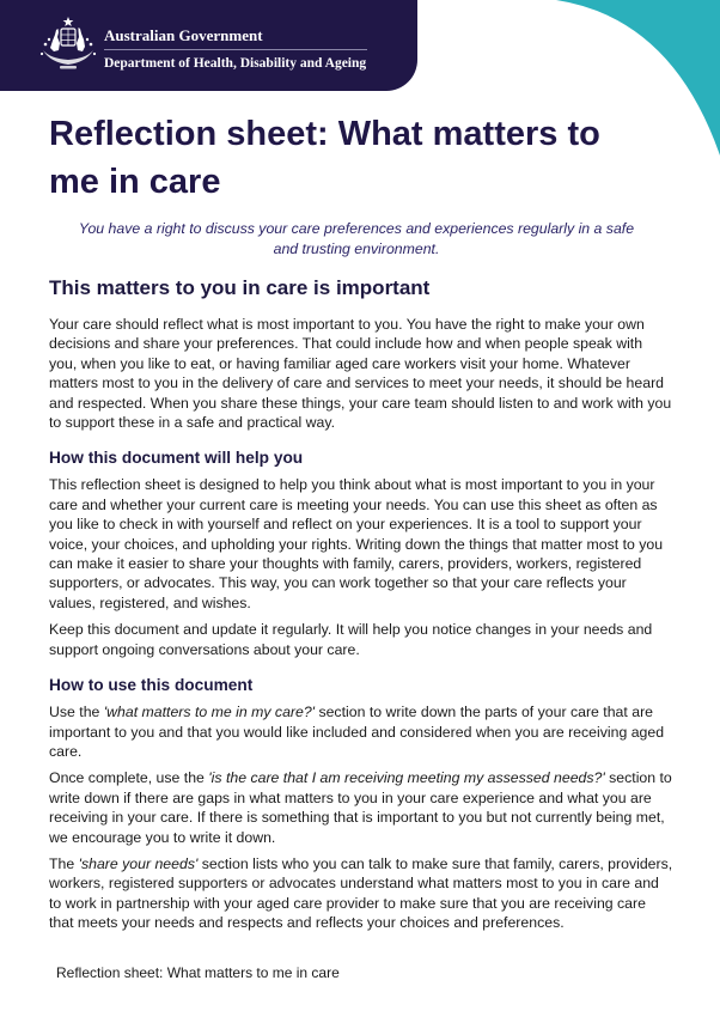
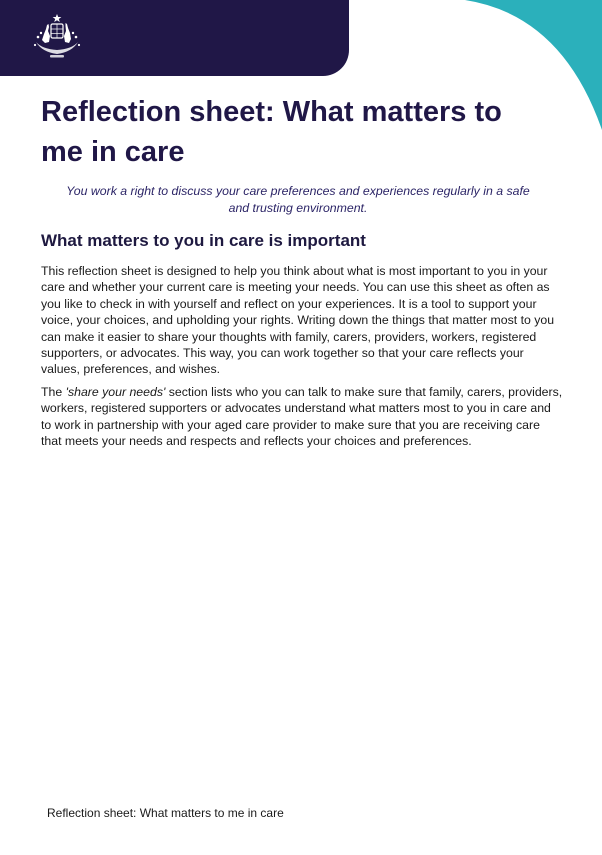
- Australian Government
- Department of Health, Disability and Ageing
  Reflection sheet: What matters to me in care
- You have a right to discuss your care preferences and experiences regularly in a safe and trusting environment.
+ You work a right to discuss your care preferences and experiences regularly in a safe and trusting environment.
- This matters to you in care is important
+ What matters to you in care is important
- Your care should reflect what is most important to you. You have the right to make your own decisions and share your preferences. That could include how and when people speak with you, when you like to eat, or having familiar aged care workers visit your home. Whatever matters most to you in the delivery of care and services to meet your needs, it should be heard and respected. When you share these things, your care team should listen to and work with you to support these in a safe and practical way.
- How this document will help you
- This reflection sheet is designed to help you think about what is most important to you in your care and whether your current care is meeting your needs. You can use this sheet as often as you like to check in with yourself and reflect on your experiences. It is a tool to support your voice, your choices, and upholding your rights. Writing down the things that matter most to you can make it easier to share your thoughts with family, carers, providers, workers, registered supporters, or advocates. This way, you can work together so that your care reflects your values, registered, and wishes.
+ This reflection sheet is designed to help you think about what is most important to you in your care and whether your current care is meeting your needs. You can use this sheet as often as you like to check in with yourself and reflect on your experiences. It is a tool to support your voice, your choices, and upholding your rights. Writing down the things that matter most to you can make it easier to share your thoughts with family, carers, providers, workers, registered supporters, or advocates. This way, you can work together so that your care reflects your values, preferences, and wishes.
- Keep this document and update it regularly. It will help you notice changes in your needs and support ongoing conversations about your care.
- How to use this document
- Use the 'what matters to me in my care?' section to write down the parts of your care that are important to you and that you would like included and considered when you are receiving aged care.
- Once complete, use the 'is the care that I am receiving meeting my assessed needs?' section to write down if there are gaps in what matters to you in your care experience and what you are receiving in your care. If there is something that is important to you but not currently being met, we encourage you to write it down.
  The 'share your needs' section lists who you can talk to make sure that family, carers, providers, workers, registered supporters or advocates understand what matters most to you in care and to work in partnership with your aged care provider to make sure that you are receiving care that meets your needs and respects and reflects your choices and preferences.
  Reflection sheet: What matters to me in care
